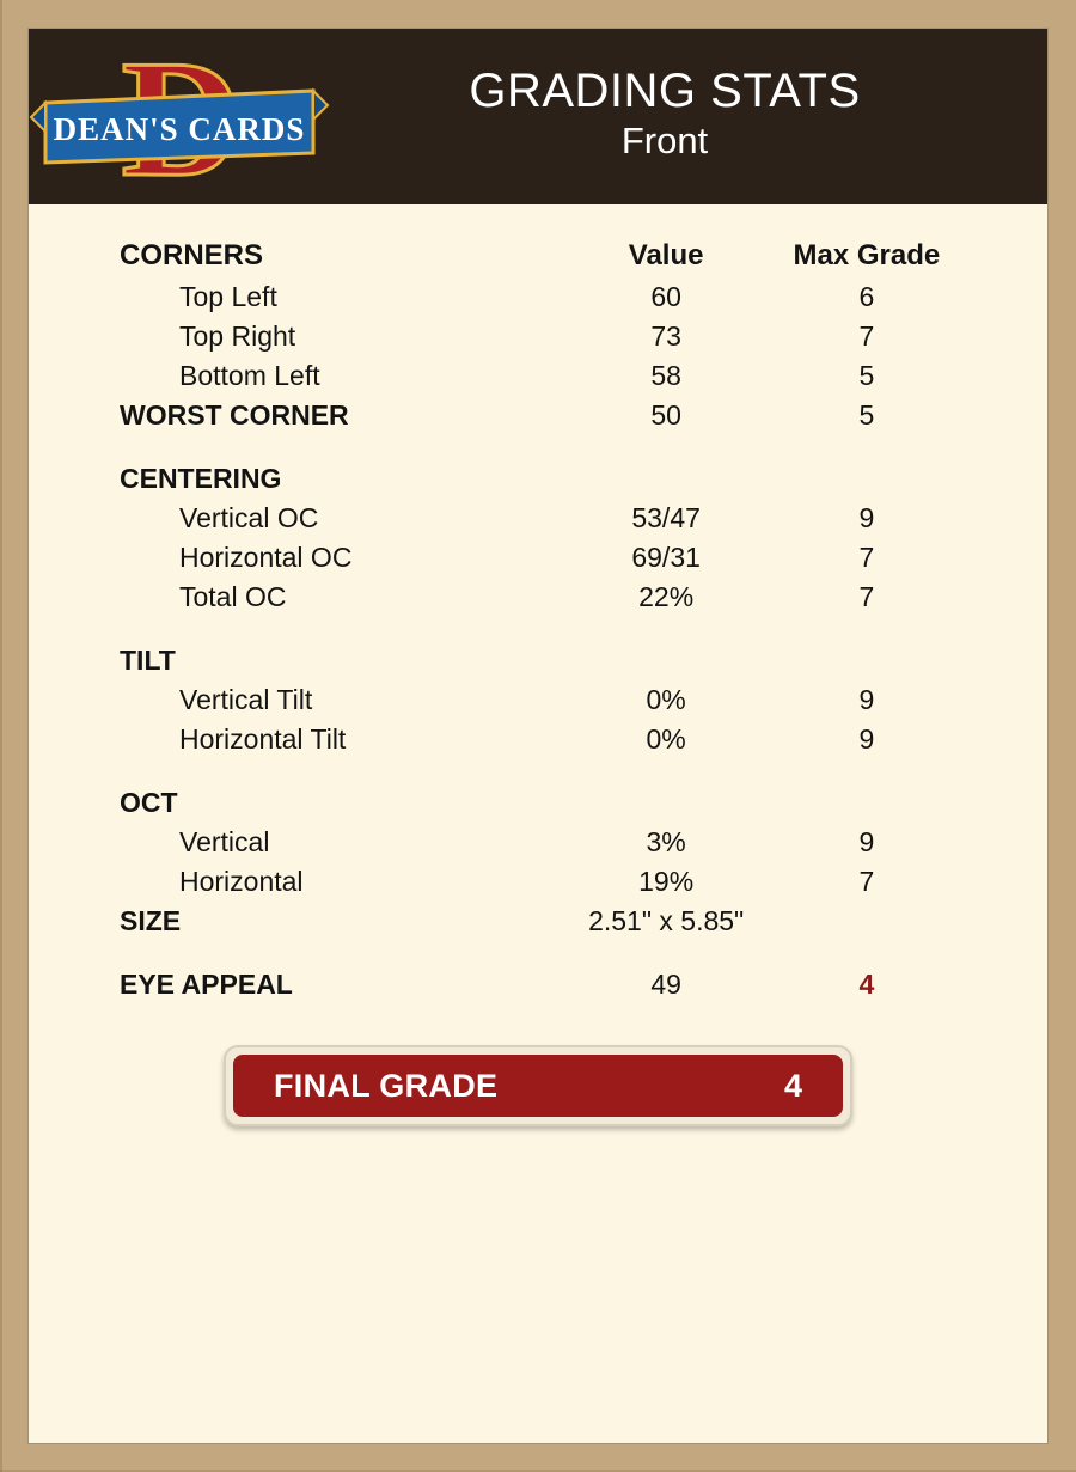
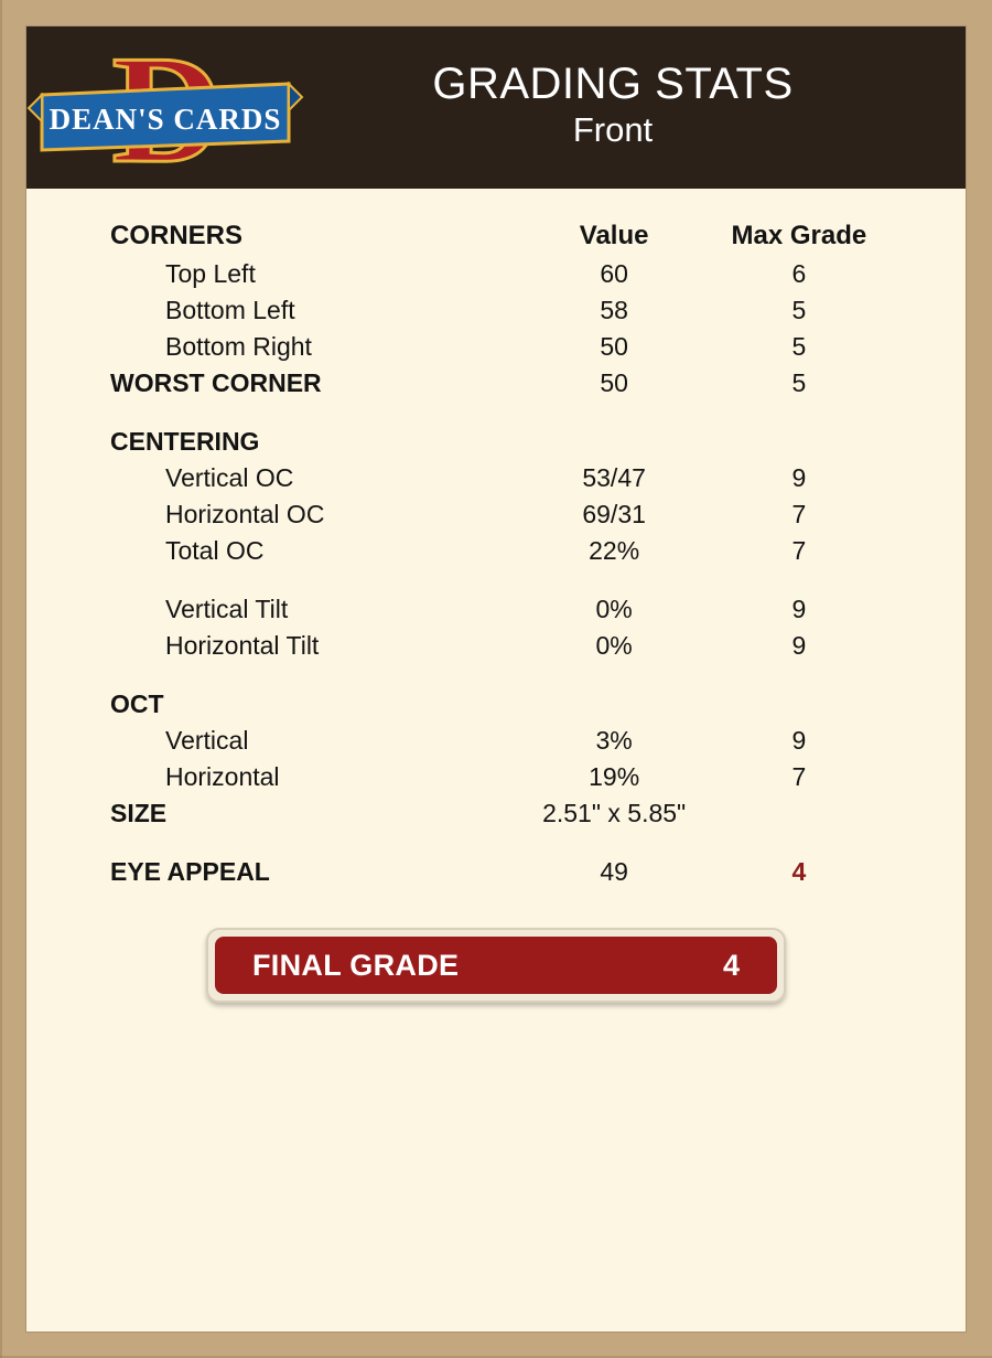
  DEAN'S CARDS
  GRADING STATS
  Front
  CORNERS	Value	Max Grade
  Top Left	60	6
- Top Right	73	7
  Bottom Left	58	5
+ Bottom Right	50	5
  WORST CORNER	50	5
  CENTERING
  Vertical OC	53/47	9
  Horizontal OC	69/31	7
  Total OC	22%	7
- TILT
  Vertical Tilt	0%	9
  Horizontal Tilt	0%	9
  OCT
  Vertical	3%	9
  Horizontal	19%	7
  SIZE	2.51" x 5.85"
  EYE APPEAL	49	4
  FINAL GRADE
  4
